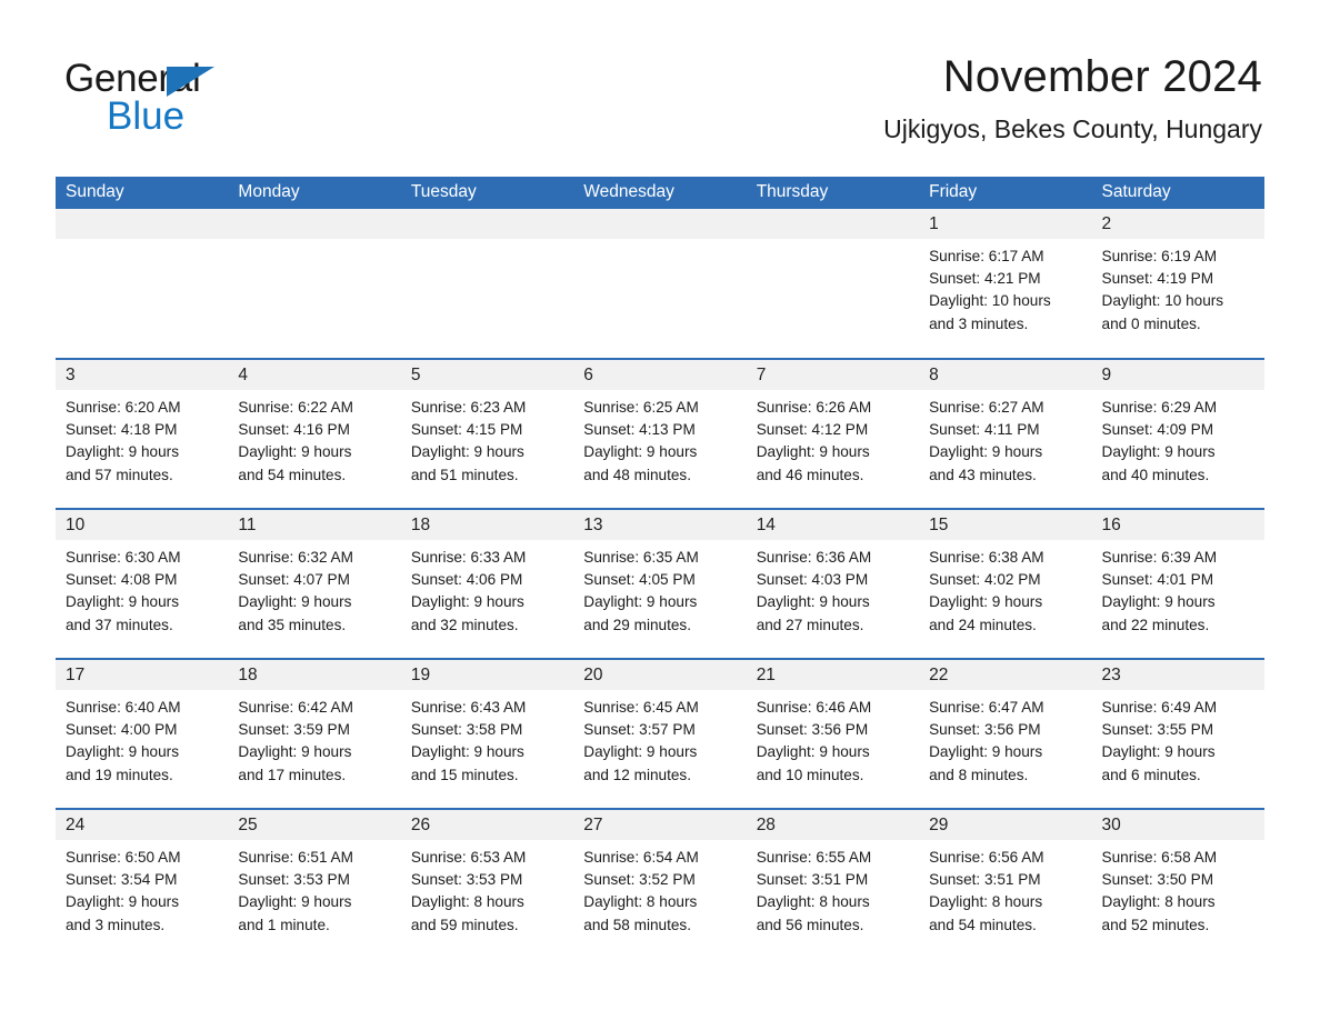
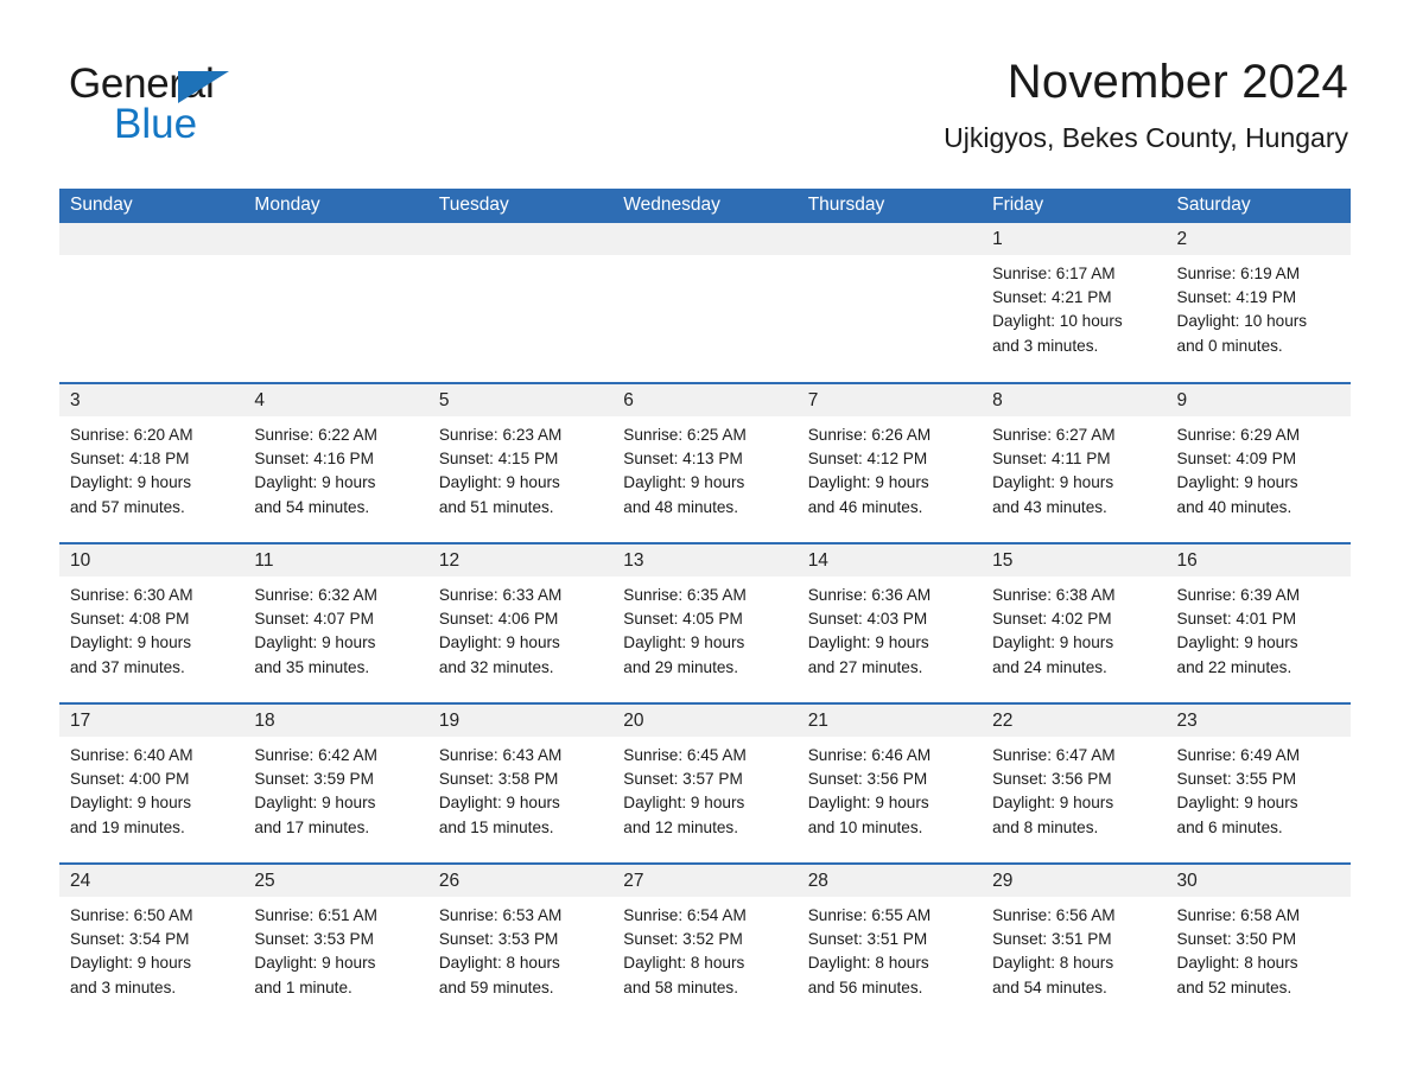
  General
  Blue
  November 2024
  Ujkigyos, Bekes County, Hungary
  Sunday	Monday	Tuesday	Wednesday	Thursday	Friday	Saturday
  					1 Sunrise: 6:17 AM Sunset: 4:21 PM Daylight: 10 hours and 3 minutes.	2 Sunrise: 6:19 AM Sunset: 4:19 PM Daylight: 10 hours and 0 minutes.
  3 Sunrise: 6:20 AM Sunset: 4:18 PM Daylight: 9 hours and 57 minutes.	4 Sunrise: 6:22 AM Sunset: 4:16 PM Daylight: 9 hours and 54 minutes.	5 Sunrise: 6:23 AM Sunset: 4:15 PM Daylight: 9 hours and 51 minutes.	6 Sunrise: 6:25 AM Sunset: 4:13 PM Daylight: 9 hours and 48 minutes.	7 Sunrise: 6:26 AM Sunset: 4:12 PM Daylight: 9 hours and 46 minutes.	8 Sunrise: 6:27 AM Sunset: 4:11 PM Daylight: 9 hours and 43 minutes.	9 Sunrise: 6:29 AM Sunset: 4:09 PM Daylight: 9 hours and 40 minutes.
- 10 Sunrise: 6:30 AM Sunset: 4:08 PM Daylight: 9 hours and 37 minutes.	11 Sunrise: 6:32 AM Sunset: 4:07 PM Daylight: 9 hours and 35 minutes.	18 Sunrise: 6:33 AM Sunset: 4:06 PM Daylight: 9 hours and 32 minutes.	13 Sunrise: 6:35 AM Sunset: 4:05 PM Daylight: 9 hours and 29 minutes.	14 Sunrise: 6:36 AM Sunset: 4:03 PM Daylight: 9 hours and 27 minutes.	15 Sunrise: 6:38 AM Sunset: 4:02 PM Daylight: 9 hours and 24 minutes.	16 Sunrise: 6:39 AM Sunset: 4:01 PM Daylight: 9 hours and 22 minutes.
+ 10 Sunrise: 6:30 AM Sunset: 4:08 PM Daylight: 9 hours and 37 minutes.	11 Sunrise: 6:32 AM Sunset: 4:07 PM Daylight: 9 hours and 35 minutes.	12 Sunrise: 6:33 AM Sunset: 4:06 PM Daylight: 9 hours and 32 minutes.	13 Sunrise: 6:35 AM Sunset: 4:05 PM Daylight: 9 hours and 29 minutes.	14 Sunrise: 6:36 AM Sunset: 4:03 PM Daylight: 9 hours and 27 minutes.	15 Sunrise: 6:38 AM Sunset: 4:02 PM Daylight: 9 hours and 24 minutes.	16 Sunrise: 6:39 AM Sunset: 4:01 PM Daylight: 9 hours and 22 minutes.
  17 Sunrise: 6:40 AM Sunset: 4:00 PM Daylight: 9 hours and 19 minutes.	18 Sunrise: 6:42 AM Sunset: 3:59 PM Daylight: 9 hours and 17 minutes.	19 Sunrise: 6:43 AM Sunset: 3:58 PM Daylight: 9 hours and 15 minutes.	20 Sunrise: 6:45 AM Sunset: 3:57 PM Daylight: 9 hours and 12 minutes.	21 Sunrise: 6:46 AM Sunset: 3:56 PM Daylight: 9 hours and 10 minutes.	22 Sunrise: 6:47 AM Sunset: 3:56 PM Daylight: 9 hours and 8 minutes.	23 Sunrise: 6:49 AM Sunset: 3:55 PM Daylight: 9 hours and 6 minutes.
  24 Sunrise: 6:50 AM Sunset: 3:54 PM Daylight: 9 hours and 3 minutes.	25 Sunrise: 6:51 AM Sunset: 3:53 PM Daylight: 9 hours and 1 minute.	26 Sunrise: 6:53 AM Sunset: 3:53 PM Daylight: 8 hours and 59 minutes.	27 Sunrise: 6:54 AM Sunset: 3:52 PM Daylight: 8 hours and 58 minutes.	28 Sunrise: 6:55 AM Sunset: 3:51 PM Daylight: 8 hours and 56 minutes.	29 Sunrise: 6:56 AM Sunset: 3:51 PM Daylight: 8 hours and 54 minutes.	30 Sunrise: 6:58 AM Sunset: 3:50 PM Daylight: 8 hours and 52 minutes.
